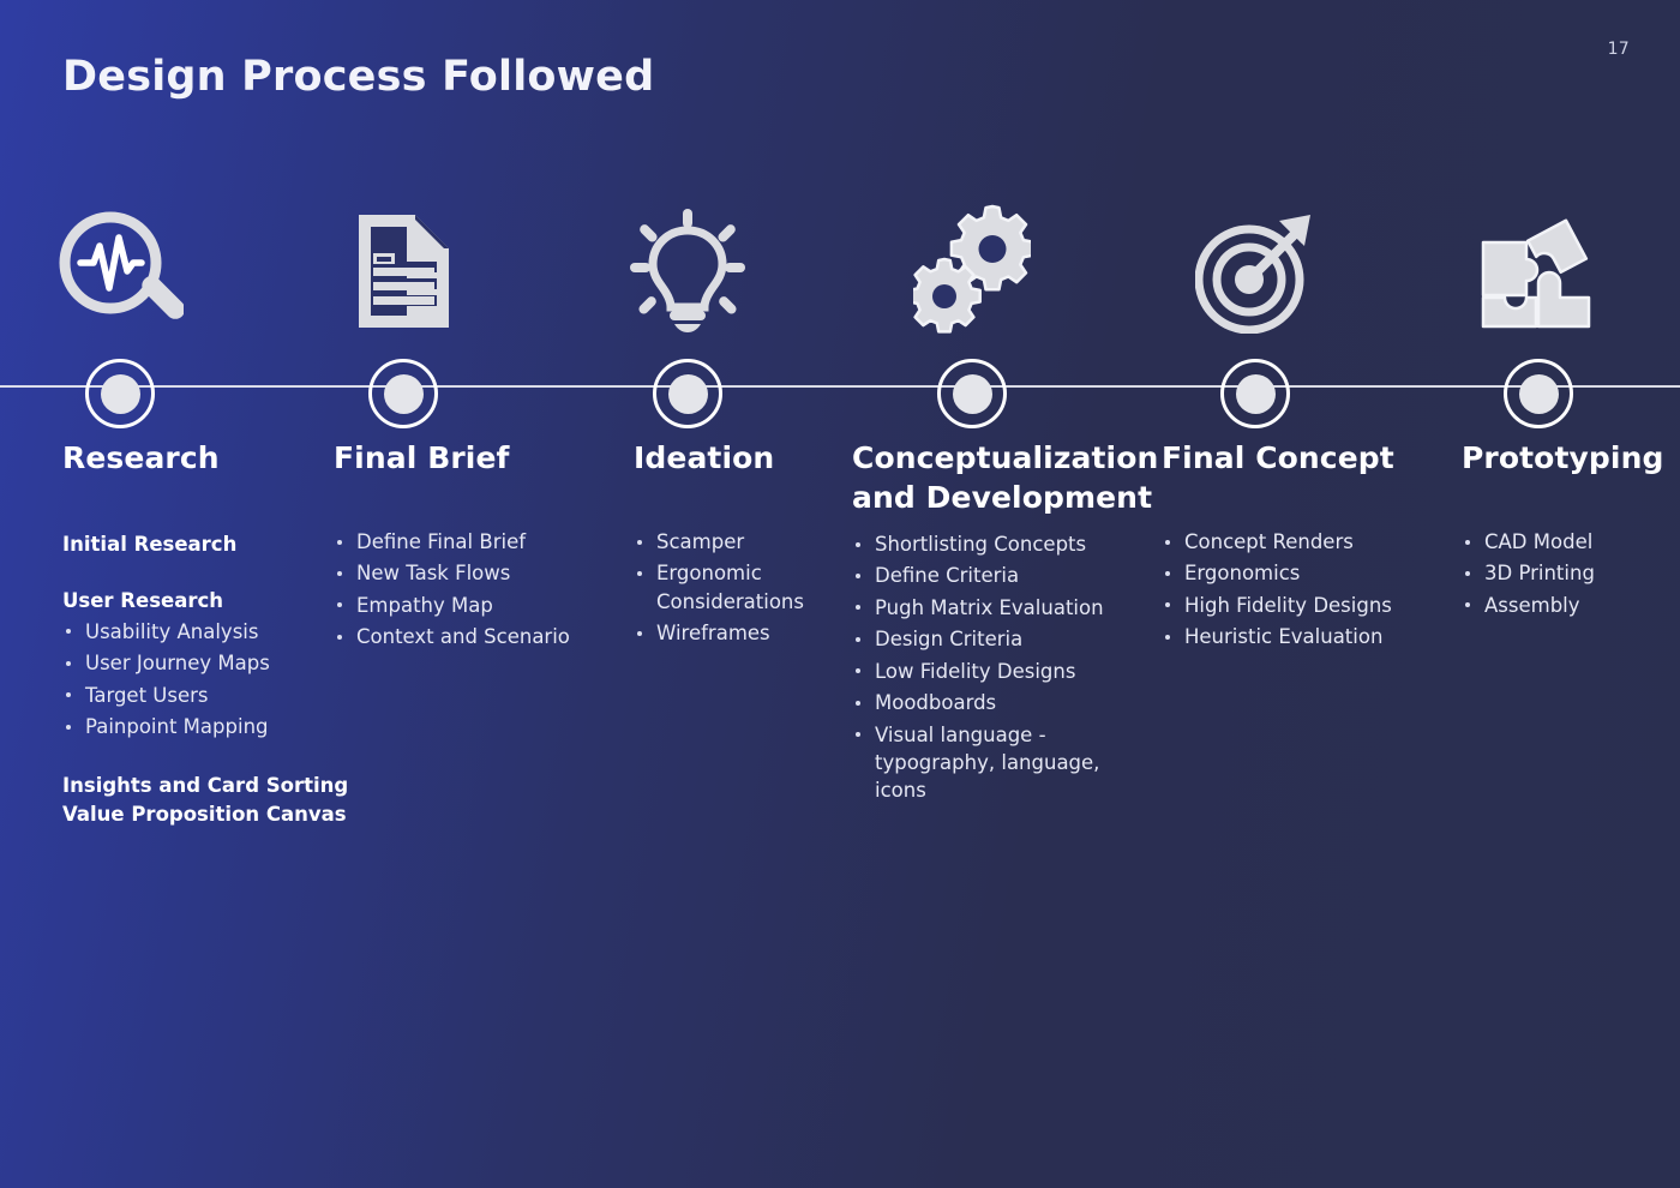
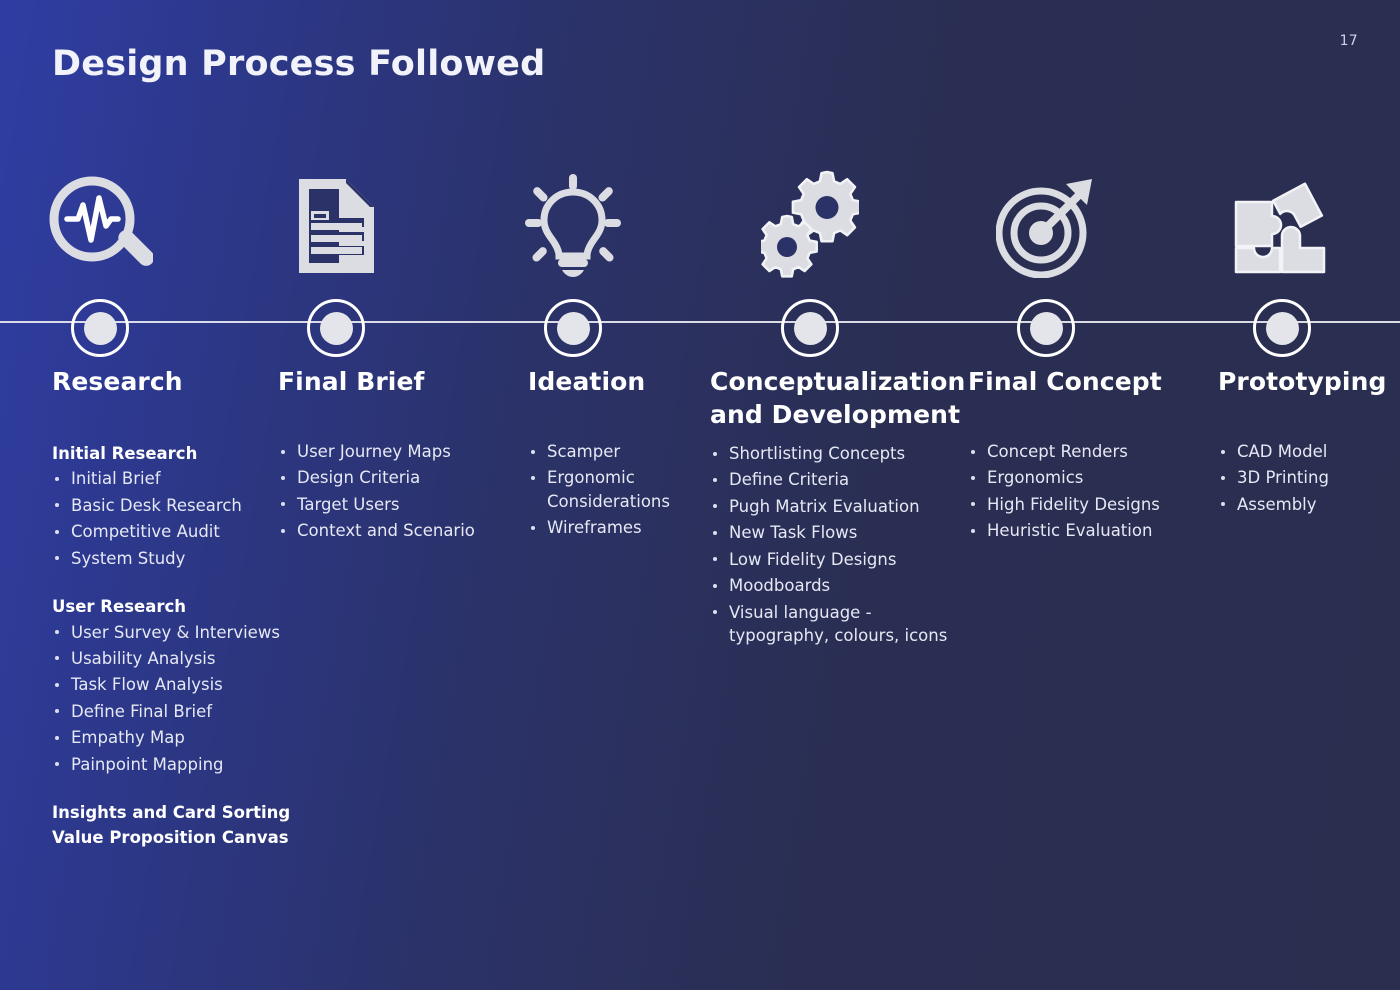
  17
  Design Process Followed
  Research
  Initial Research
+ Initial Brief
+ Basic Desk Research
+ Competitive Audit
+ System Study
  User Research
+ User Survey & Interviews
  Usability Analysis
+ Task Flow Analysis
- User Journey Maps
+ Define Final Brief
- Target Users
+ Empathy Map
  Painpoint Mapping
  Insights and Card Sorting
  Value Proposition Canvas
  Final Brief
- Define Final Brief
+ User Journey Maps
- New Task Flows
+ Design Criteria
- Empathy Map
+ Target Users
  Context and Scenario
  Ideation
  Scamper
  Ergonomic Considerations
  Wireframes
  Conceptualization
  and Development
  Shortlisting Concepts
  Define Criteria
  Pugh Matrix Evaluation
- Design Criteria
+ New Task Flows
  Low Fidelity Designs
  Moodboards
- Visual language - typography, language, icons
+ Visual language - typography, colours, icons
  Final Concept
  Concept Renders
  Ergonomics
  High Fidelity Designs
  Heuristic Evaluation
  Prototyping
  CAD Model
  3D Printing
  Assembly
